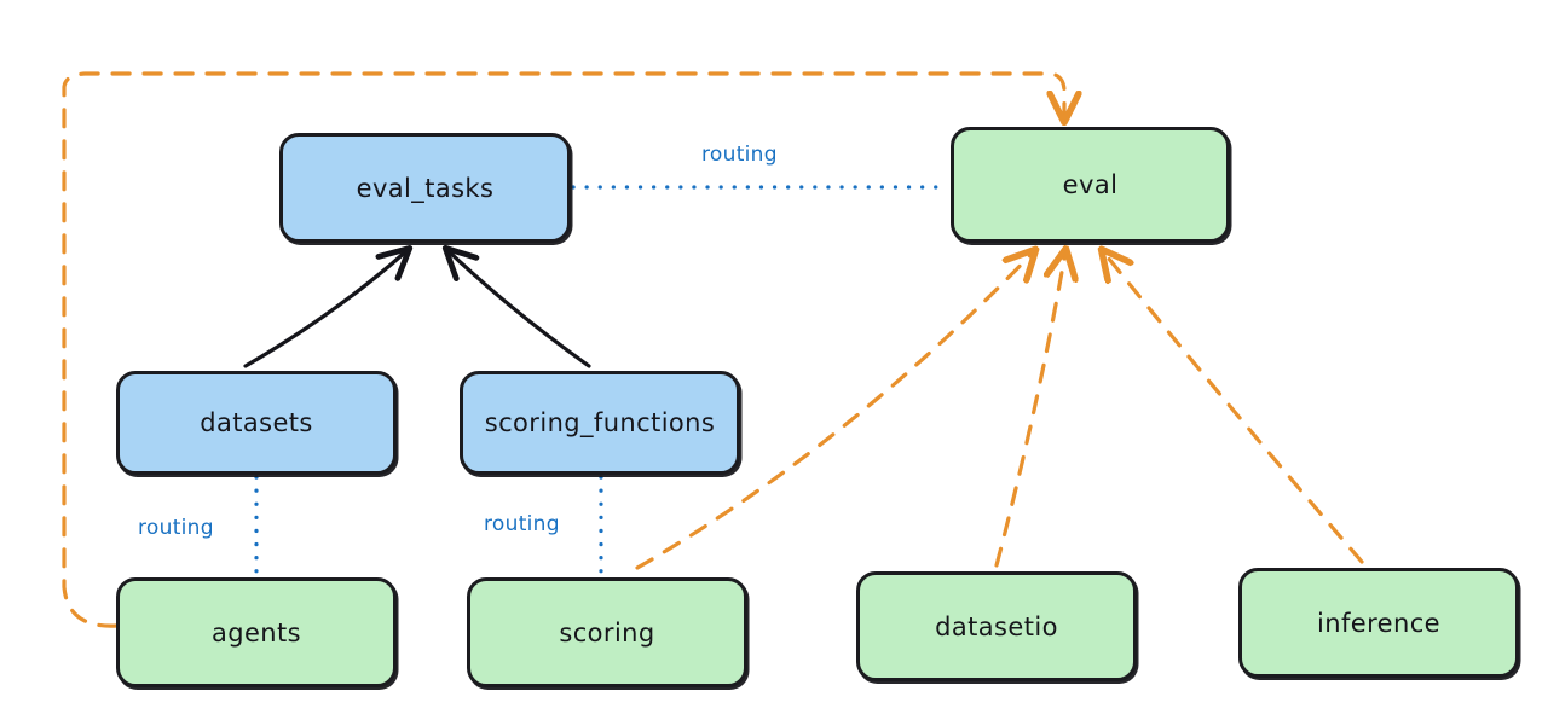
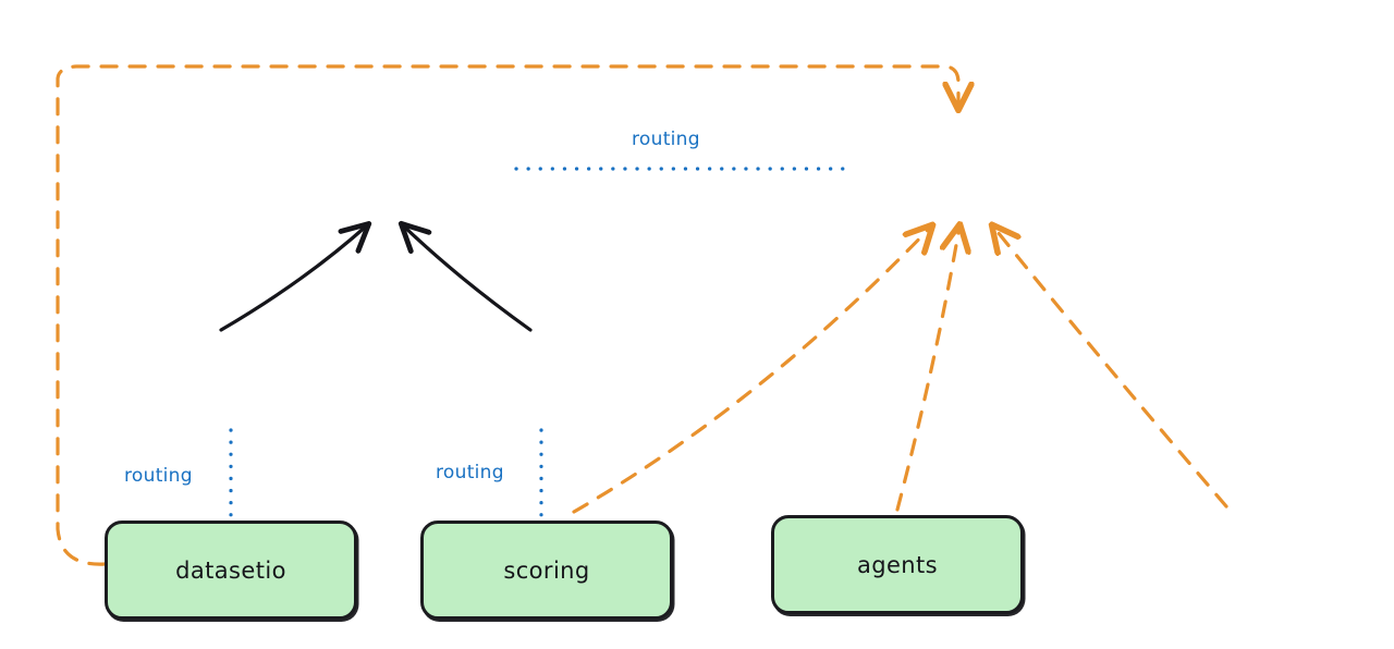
- eval_tasks
- eval
- datasets
- scoring_functions
- agents
+ datasetio
  scoring
- datasetio
+ agents
- inference
  routing
  routing
  routing
